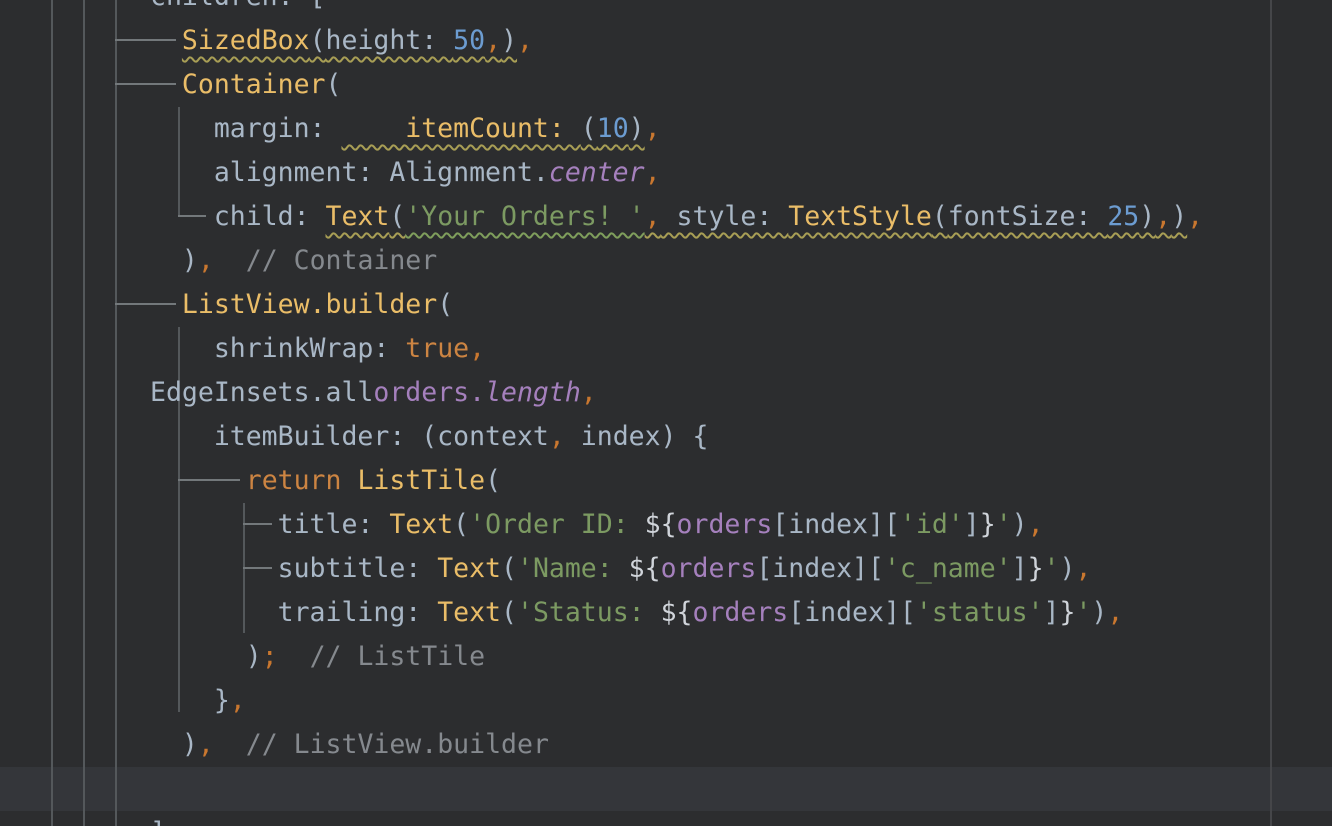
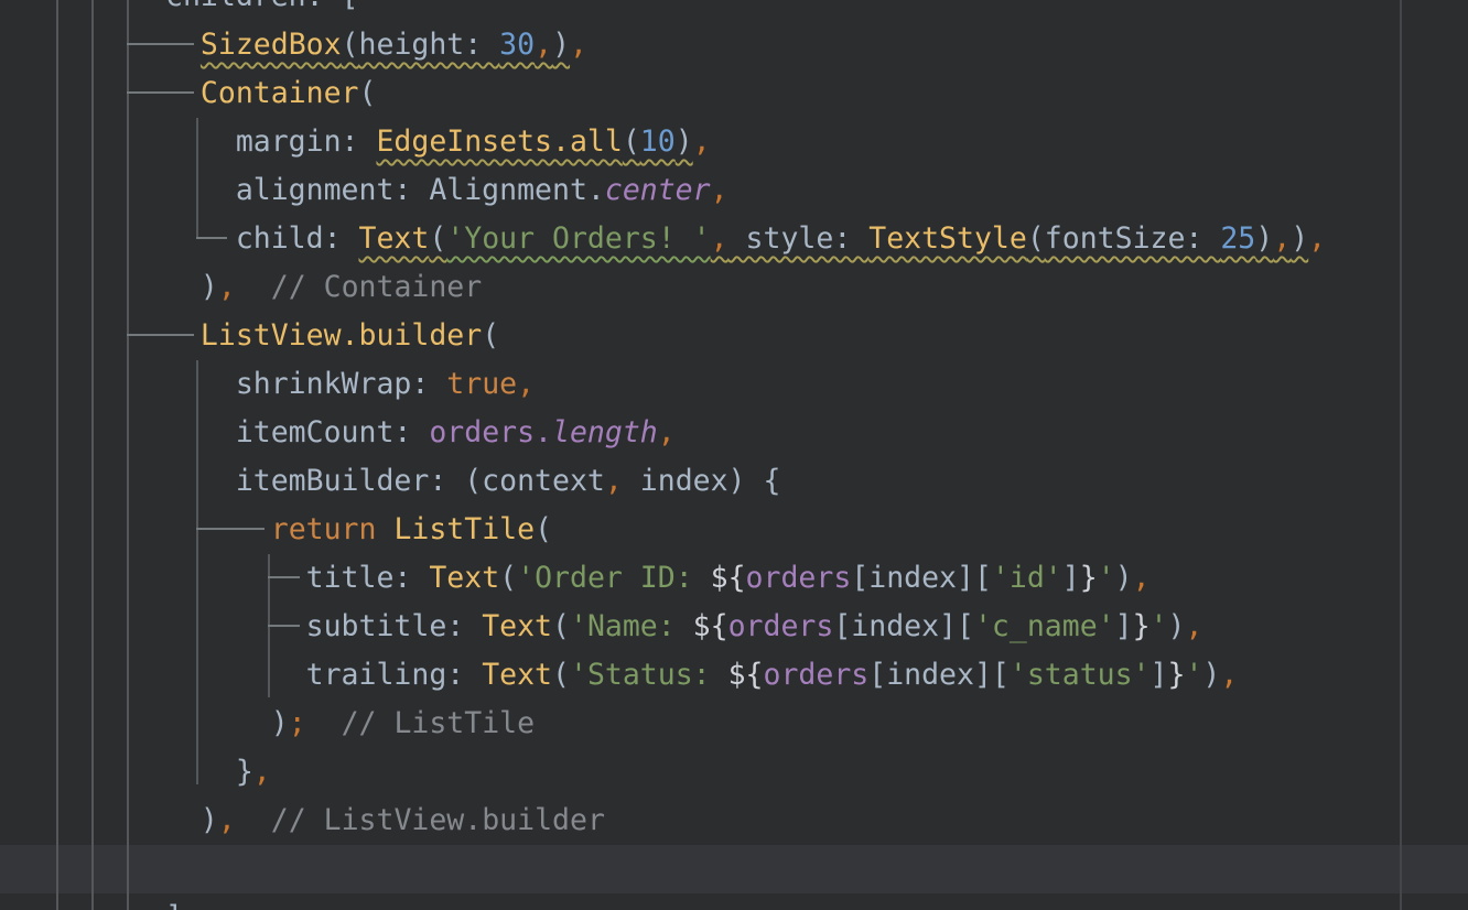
- SizedBox(height: 50,),
+ SizedBox(height: 30,),
  Container(
- margin: itemCount: (10),
+ margin: EdgeInsets.all(10),
  alignment: Alignment.center,
  child: Text('Your Orders! ', style: TextStyle(fontSize: 25),),
  ), // Container
  ListView.builder(
  shrinkWrap: true,
- EdgeInsets.allorders.length,
+ itemCount: orders.length,
  itemBuilder: (context, index) {
  return ListTile(
  title: Text('Order ID: ${orders[index]['id']}'),
  subtitle: Text('Name: ${orders[index]['c_name']}'),
  trailing: Text('Status: ${orders[index]['status']}'),
  ); // ListTile
  },
  ), // ListView.builder
